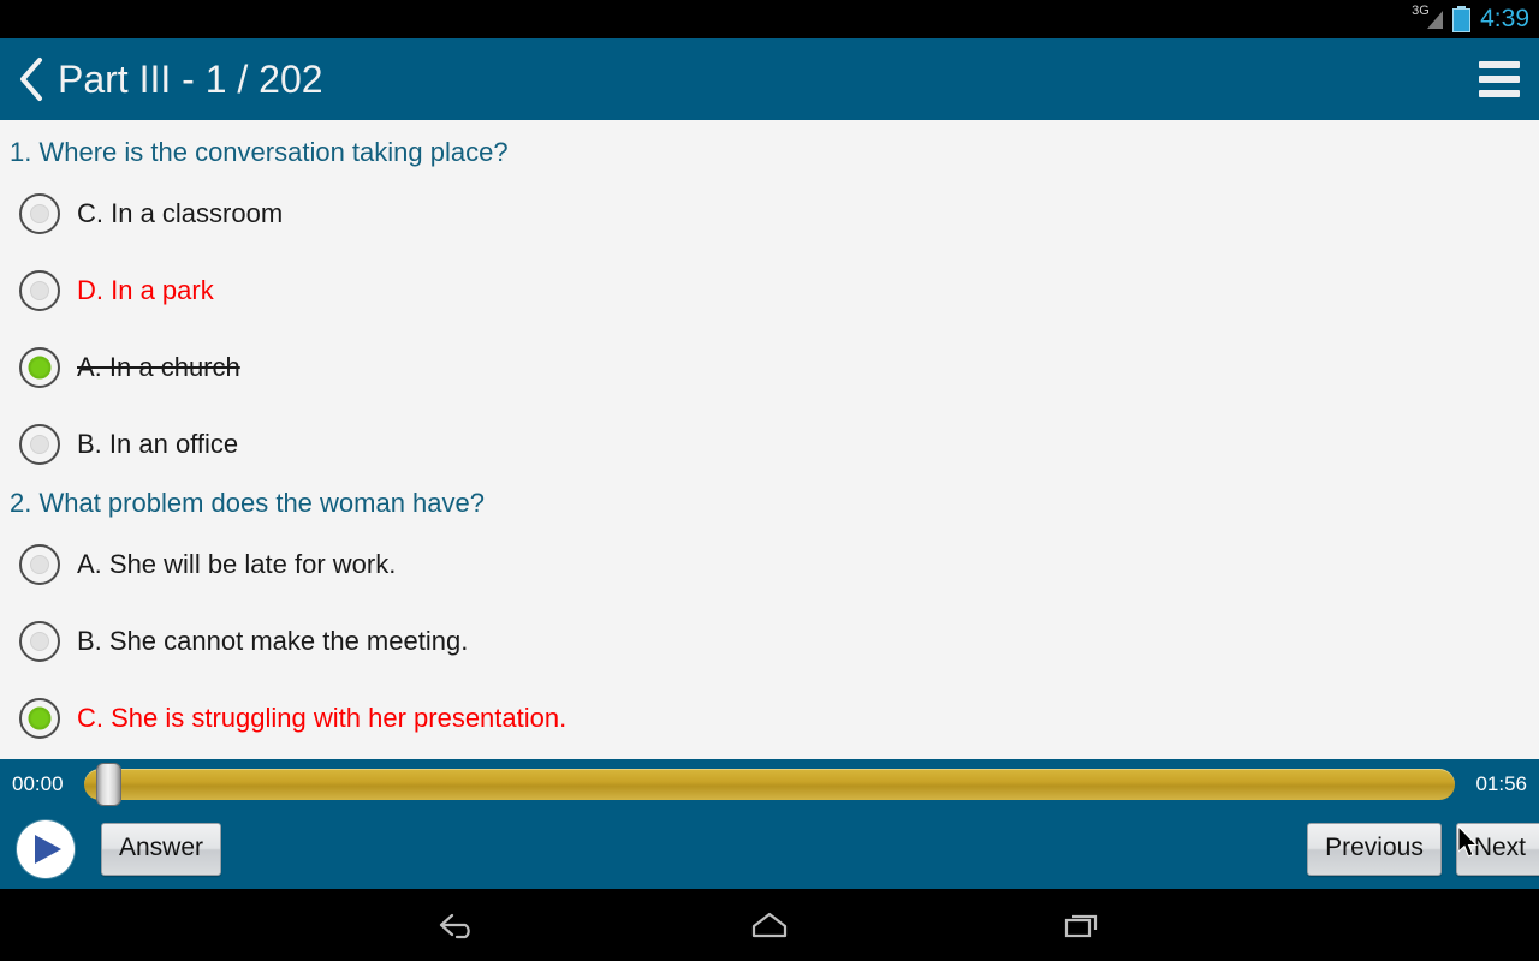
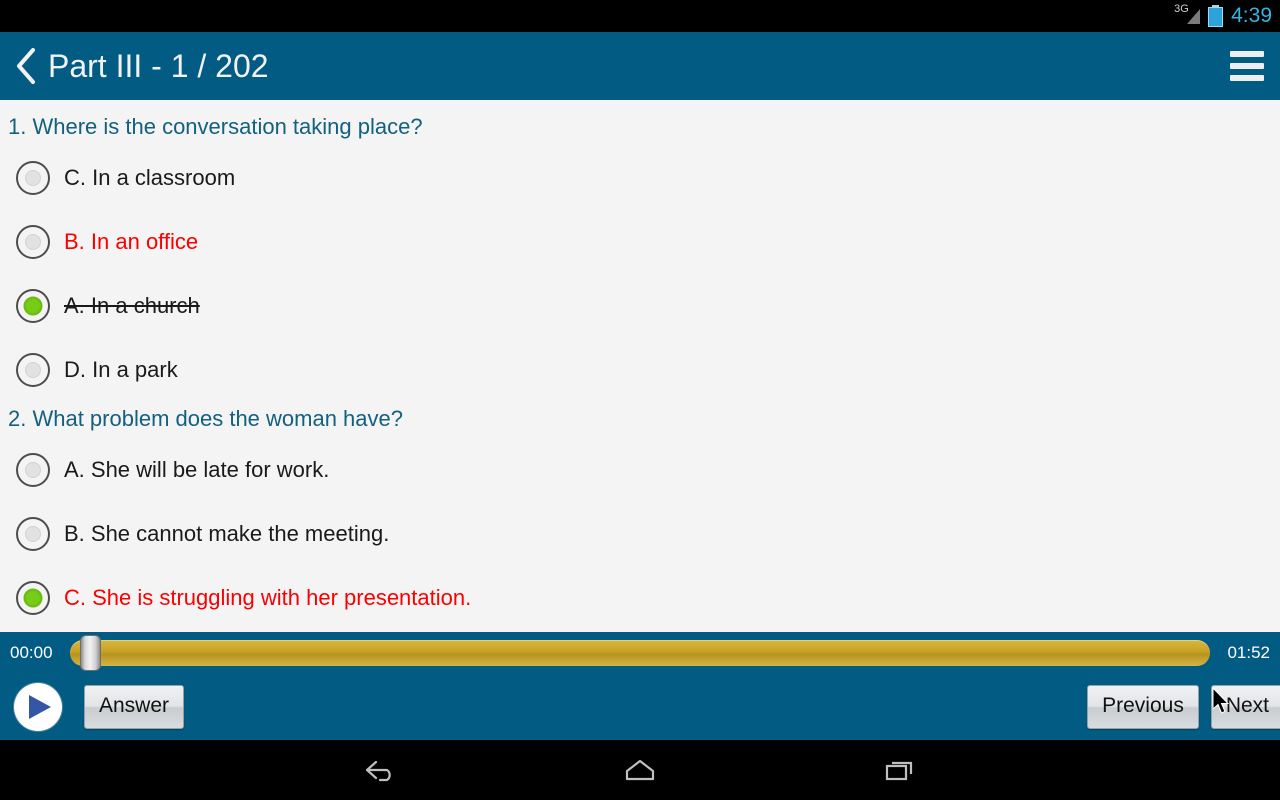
  3G
  4:39
  Part III - 1 / 202
  1. Where is the conversation taking place?
  C. In a classroom
- D. In a park
+ B. In an office
  A. In a church
- B. In an office
+ D. In a park
  2. What problem does the woman have?
  A. She will be late for work.
  B. She cannot make the meeting.
  C. She is struggling with her presentation.
  00:00
- 01:56
+ 01:52
  Answer
  Previous
  Next
